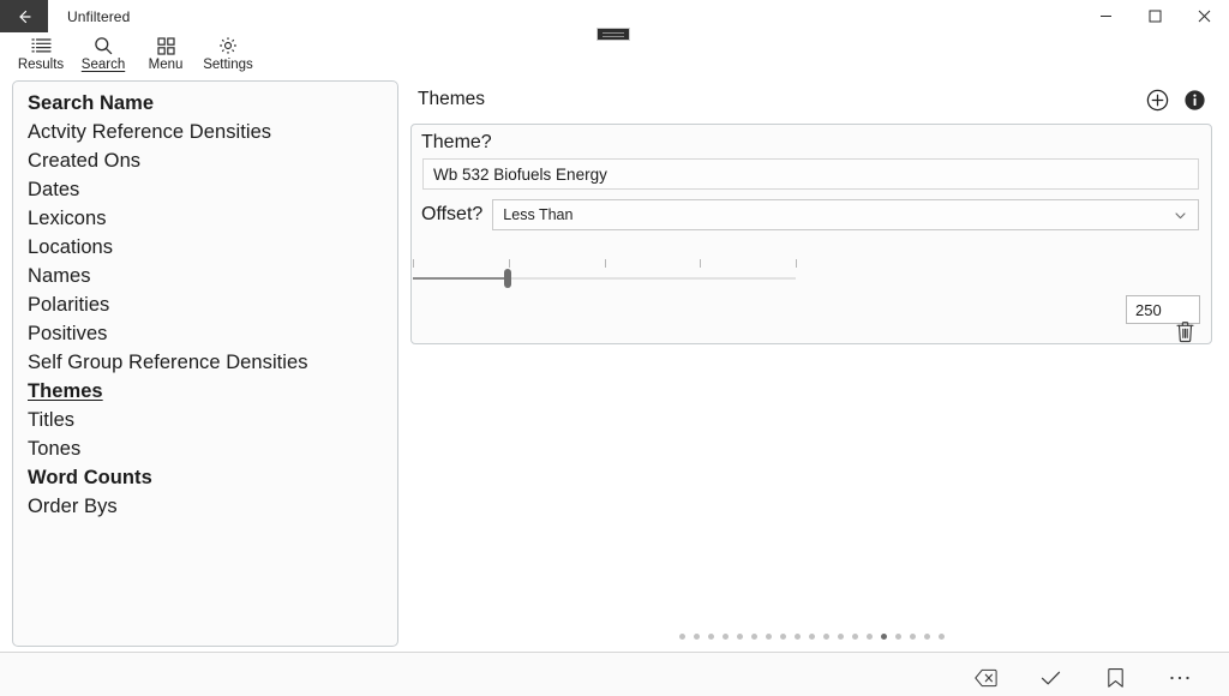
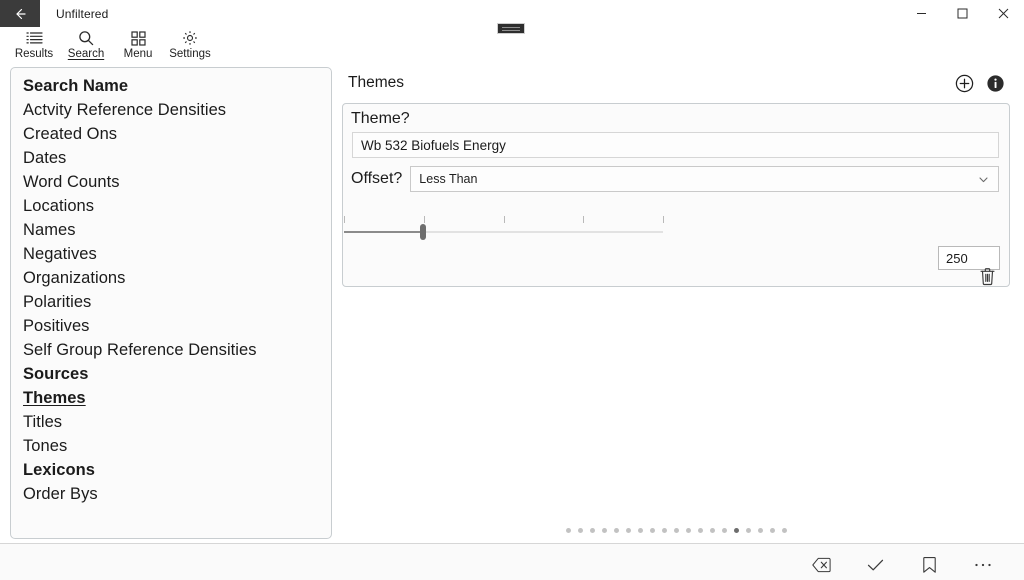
  Unfiltered
  Results
  Search
  Menu
  Settings
  Search Name
  Actvity Reference Densities
  Created Ons
  Dates
- Lexicons
+ Word Counts
  Locations
  Names
+ Negatives
+ Organizations
  Polarities
  Positives
  Self Group Reference Densities
+ Sources
  Themes
  Titles
  Tones
- Word Counts
+ Lexicons
  Order Bys
  Themes
  Theme?
  Wb 532 Biofuels Energy
  Offset?
  Less Than
  250
